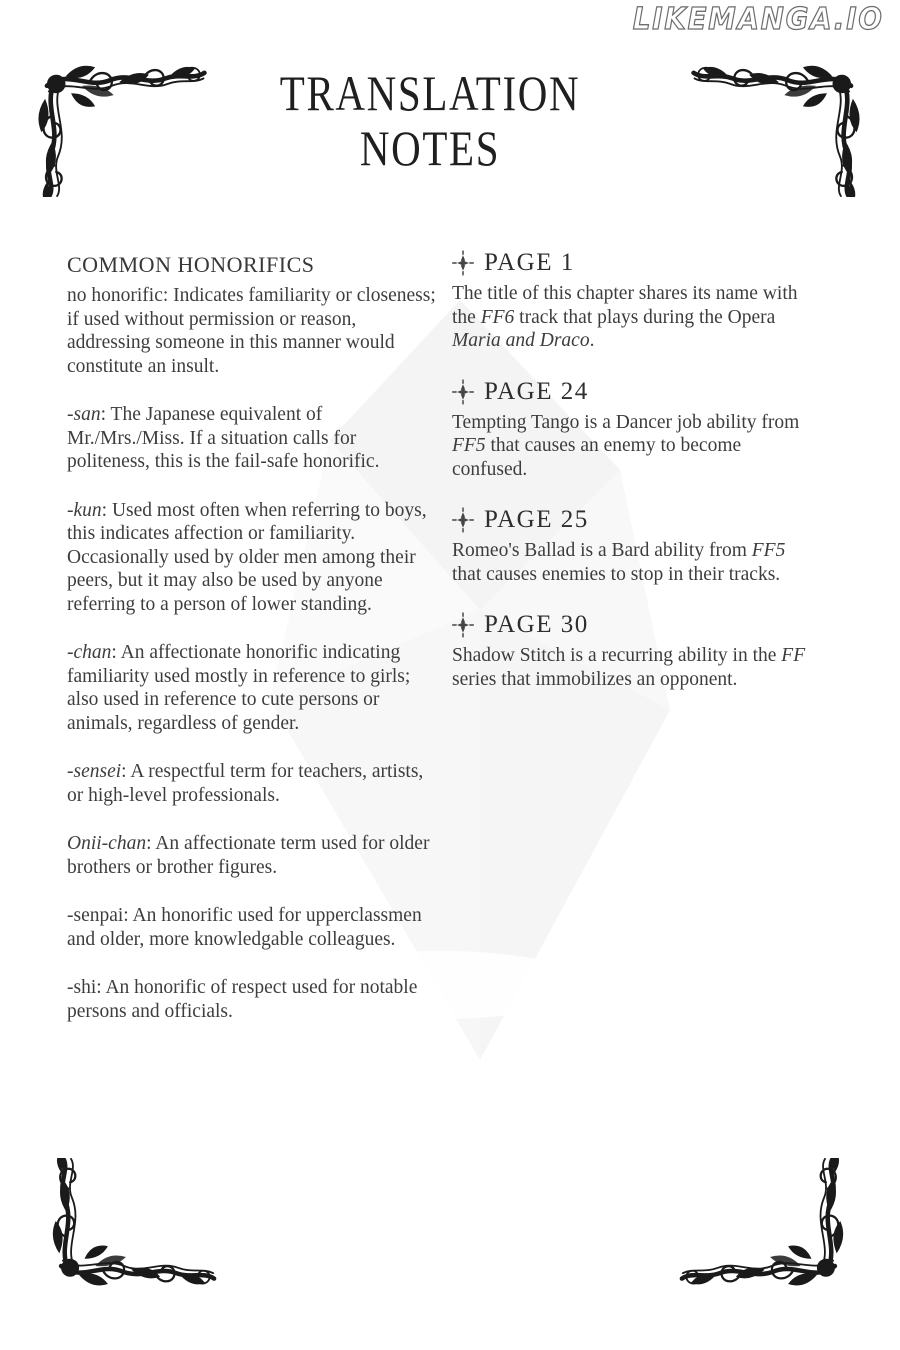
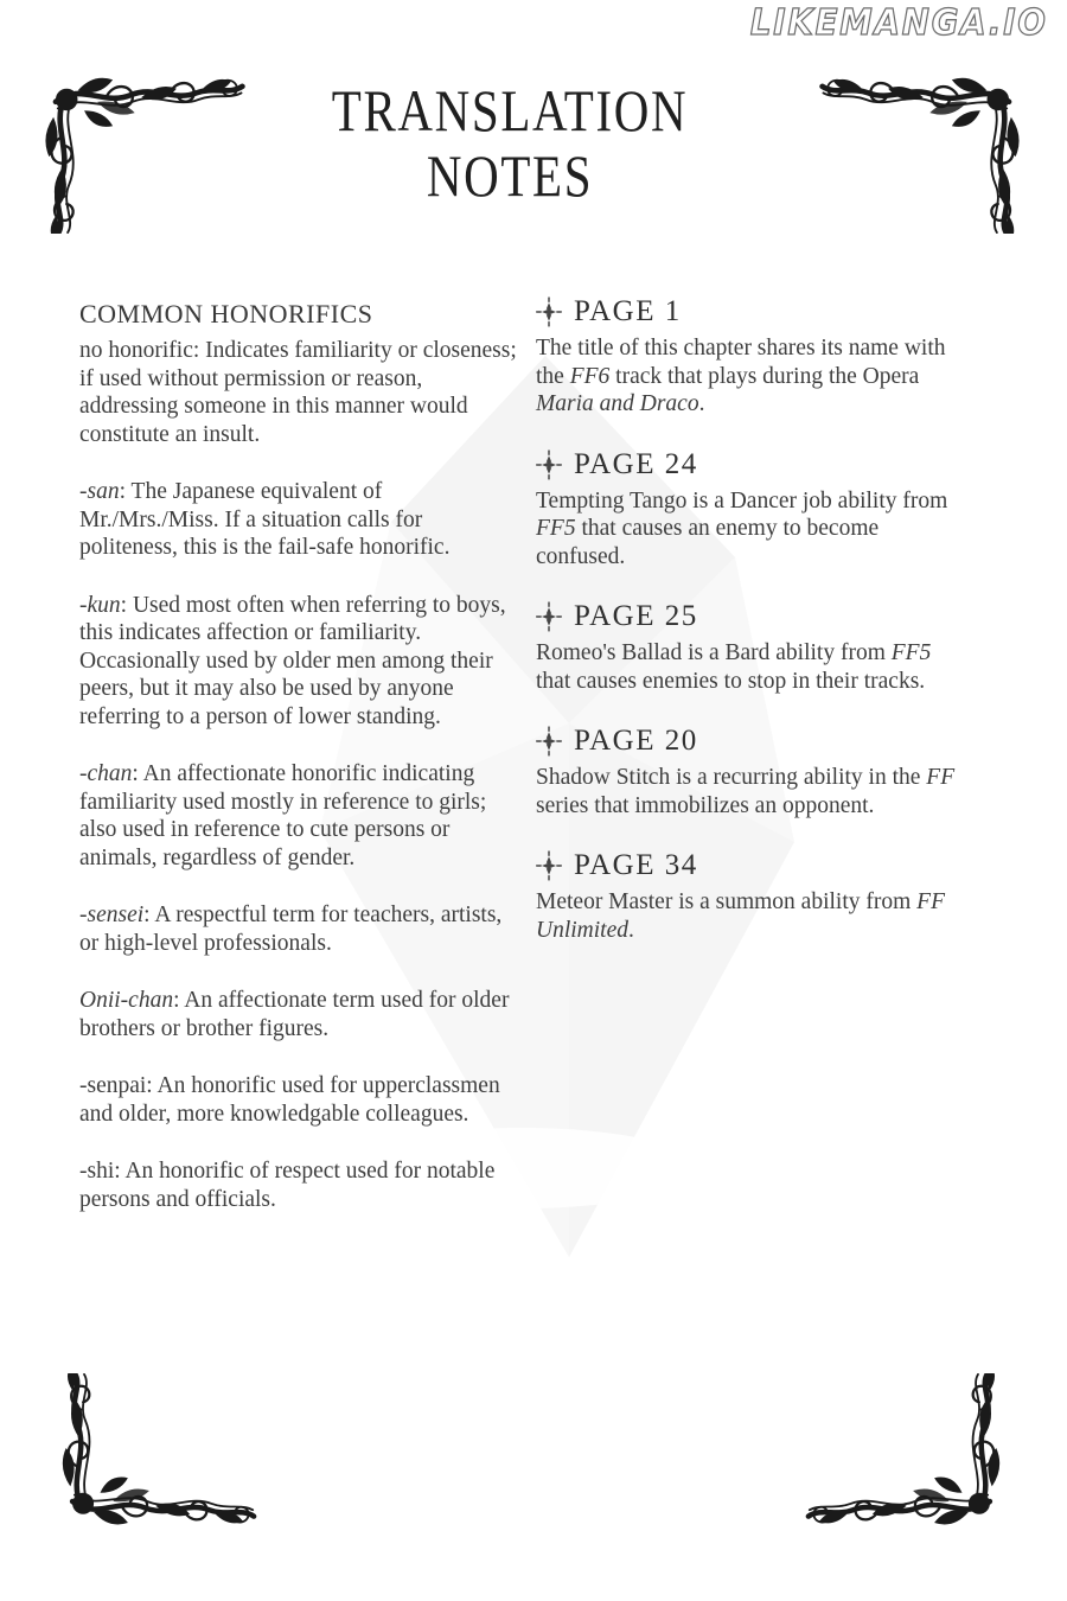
  LIKEMANGA.IO
  TRANSLATION
  NOTES
  COMMON HONORIFICS
  no honorific: Indicates familiarity or closeness; if used without permission or reason, addressing someone in this manner would constitute an insult.
  -san: The Japanese equivalent of Mr./Mrs./Miss. If a situation calls for politeness, this is the fail-safe honorific.
  -kun: Used most often when referring to boys, this indicates affection or familiarity. Occasionally used by older men among their peers, but it may also be used by anyone referring to a person of lower standing.
  -chan: An affectionate honorific indicating familiarity used mostly in reference to girls; also used in reference to cute persons or animals, regardless of gender.
  -sensei: A respectful term for teachers, artists, or high-level professionals.
  Onii-chan: An affectionate term used for older brothers or brother figures.
  -senpai: An honorific used for upperclassmen and older, more knowledgable colleagues.
  -shi: An honorific of respect used for notable persons and officials.
  PAGE 1
  The title of this chapter shares its name with the FF6 track that plays during the Opera Maria and Draco.
  PAGE 24
  Tempting Tango is a Dancer job ability from FF5 that causes an enemy to become confused.
  PAGE 25
  Romeo's Ballad is a Bard ability from FF5 that causes enemies to stop in their tracks.
- PAGE 30
+ PAGE 20
  Shadow Stitch is a recurring ability in the FF series that immobilizes an opponent.
+ PAGE 34
+ Meteor Master is a summon ability from FF Unlimited.
